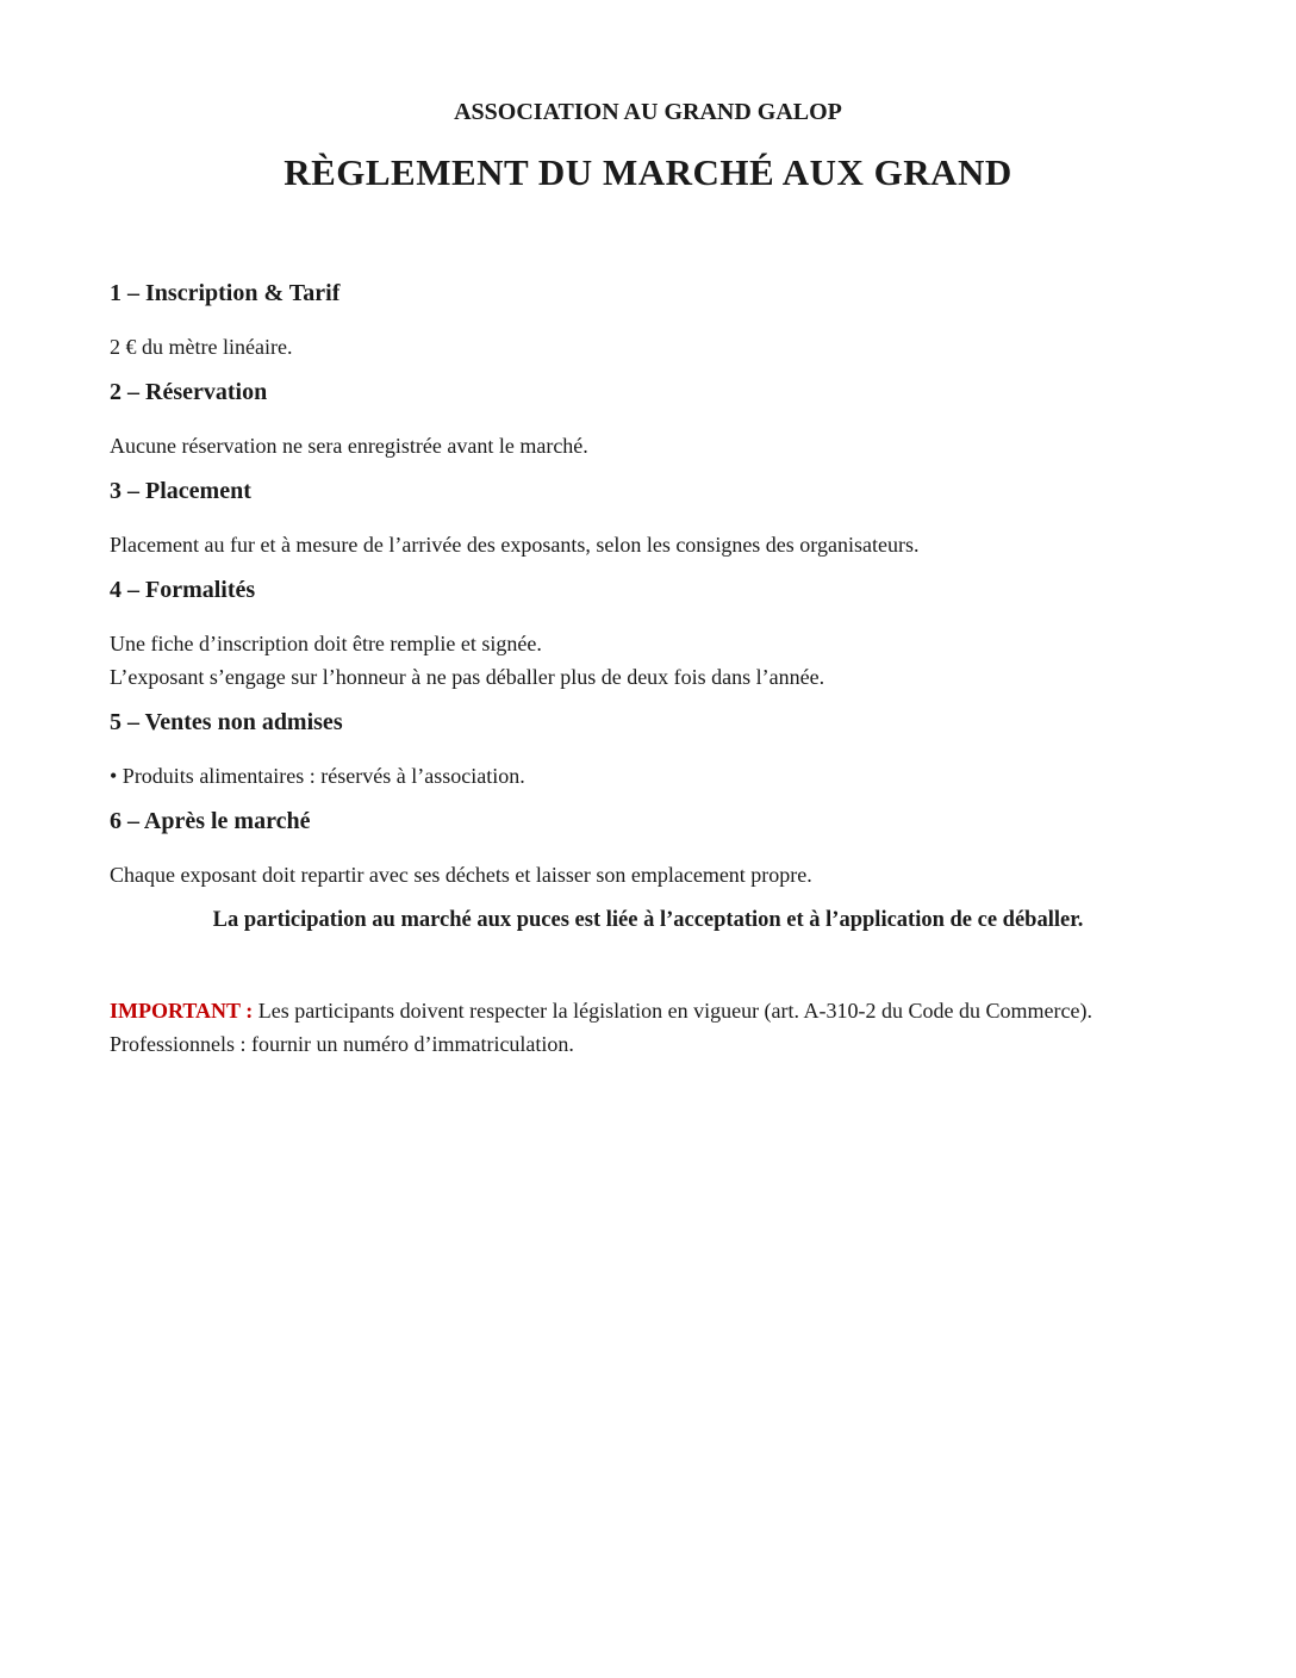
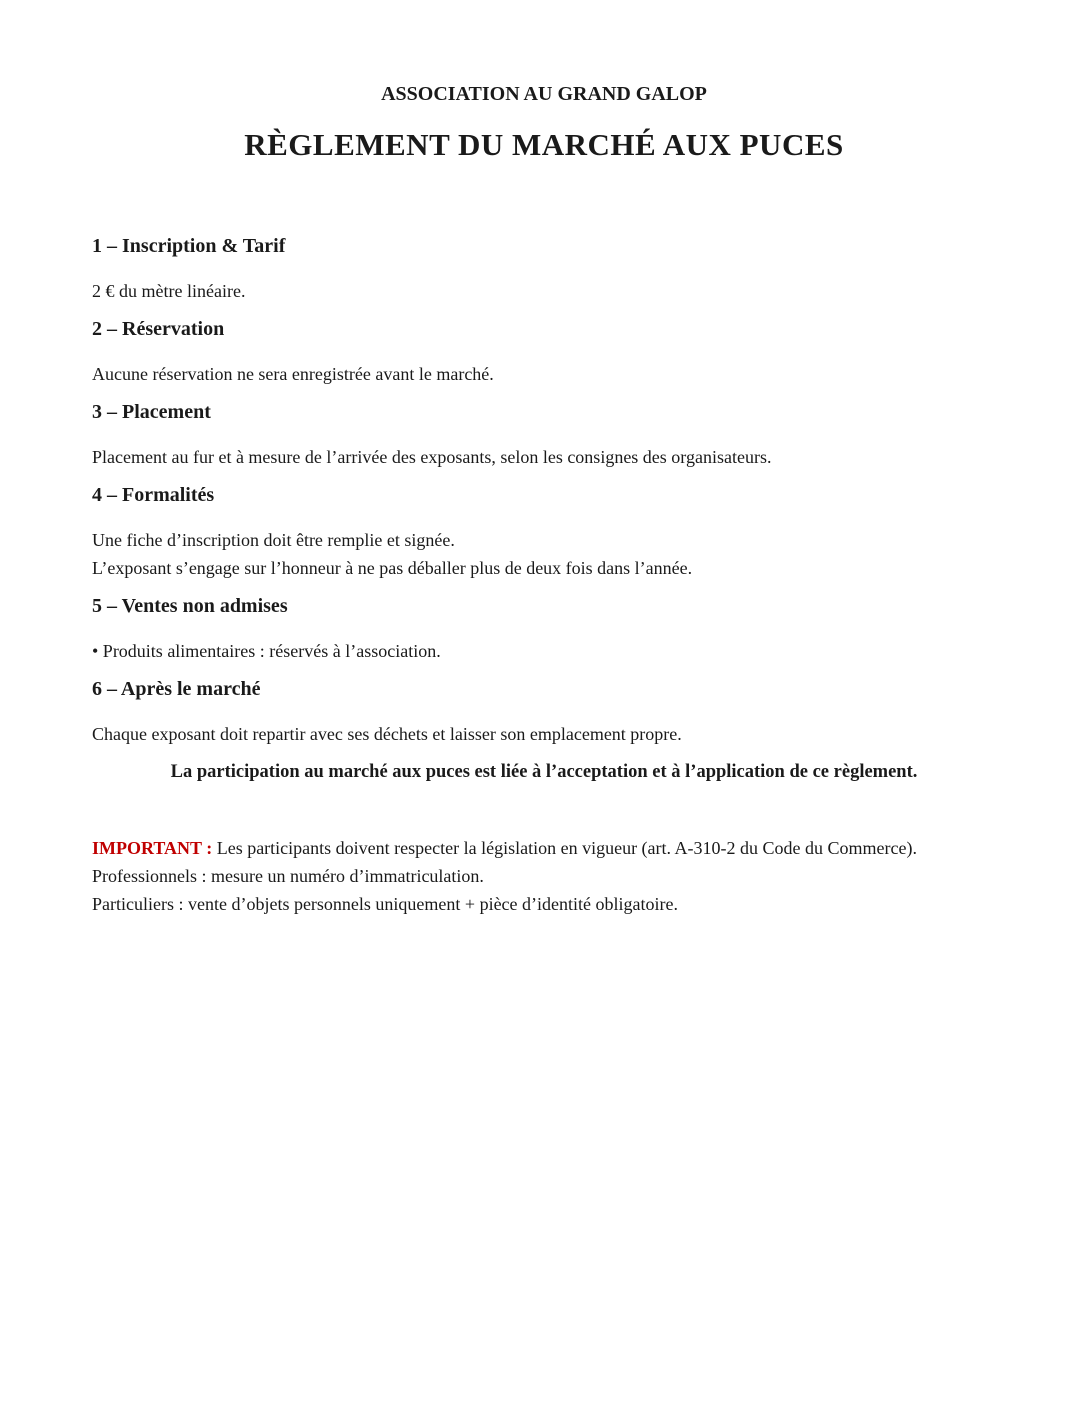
  ASSOCIATION AU GRAND GALOP
- RÈGLEMENT DU MARCHÉ AUX GRAND
+ RÈGLEMENT DU MARCHÉ AUX PUCES
  1 – Inscription & Tarif
  2 € du mètre linéaire.
  2 – Réservation
  Aucune réservation ne sera enregistrée avant le marché.
  3 – Placement
  Placement au fur et à mesure de l’arrivée des exposants, selon les consignes des organisateurs.
  4 – Formalités
  Une fiche d’inscription doit être remplie et signée.
  L’exposant s’engage sur l’honneur à ne pas déballer plus de deux fois dans l’année.
  5 – Ventes non admises
  • Produits alimentaires : réservés à l’association.
  6 – Après le marché
  Chaque exposant doit repartir avec ses déchets et laisser son emplacement propre.
- La participation au marché aux puces est liée à l’acceptation et à l’application de ce déballer.
+ La participation au marché aux puces est liée à l’acceptation et à l’application de ce règlement.
  IMPORTANT : Les participants doivent respecter la législation en vigueur (art. A-310-2 du Code du Commerce).
- Professionnels : fournir un numéro d’immatriculation.
+ Professionnels : mesure un numéro d’immatriculation.
+ Particuliers : vente d’objets personnels uniquement + pièce d’identité obligatoire.
